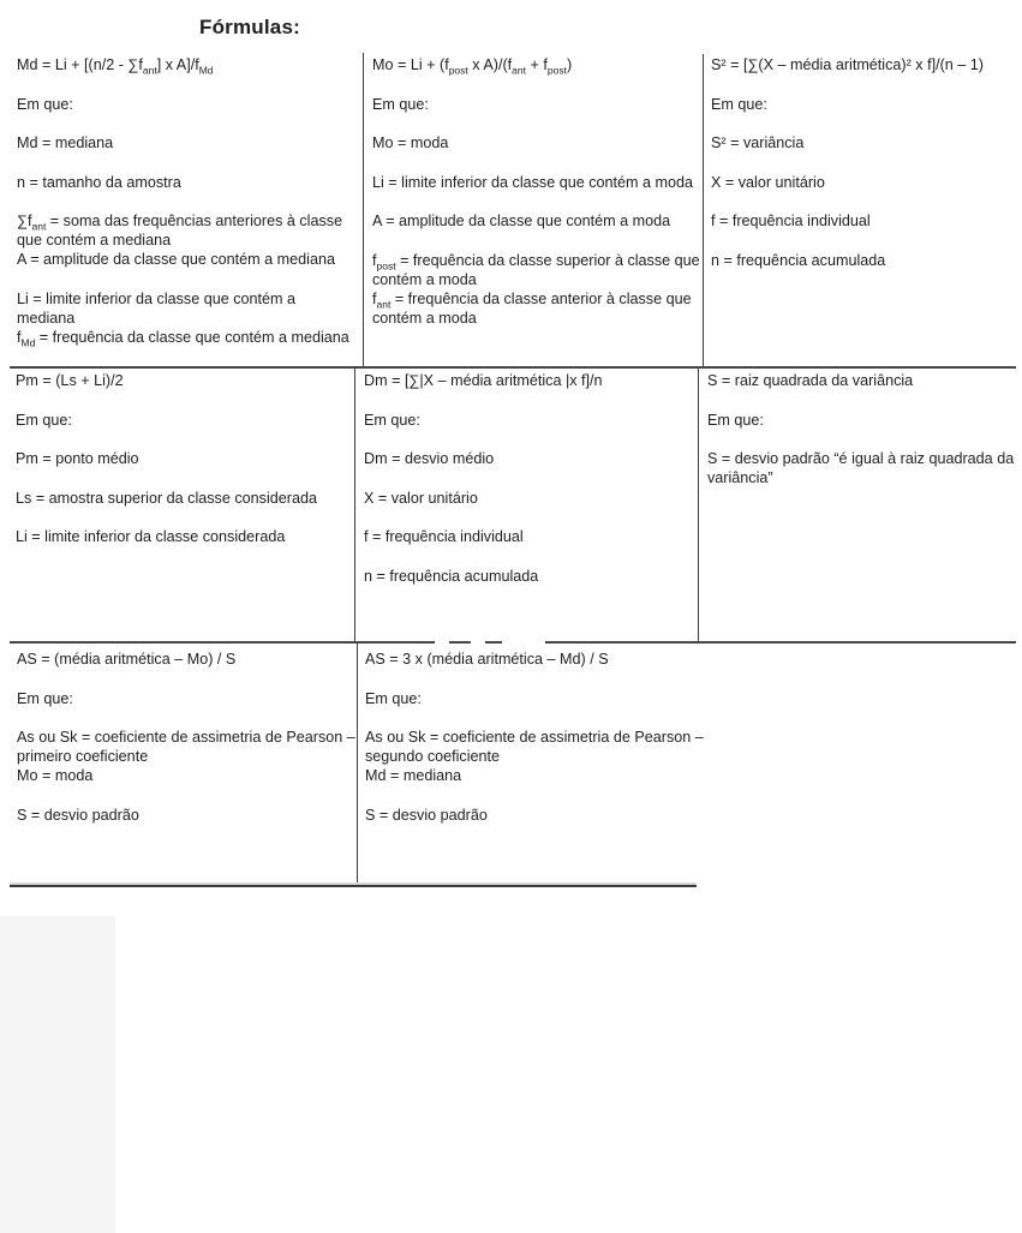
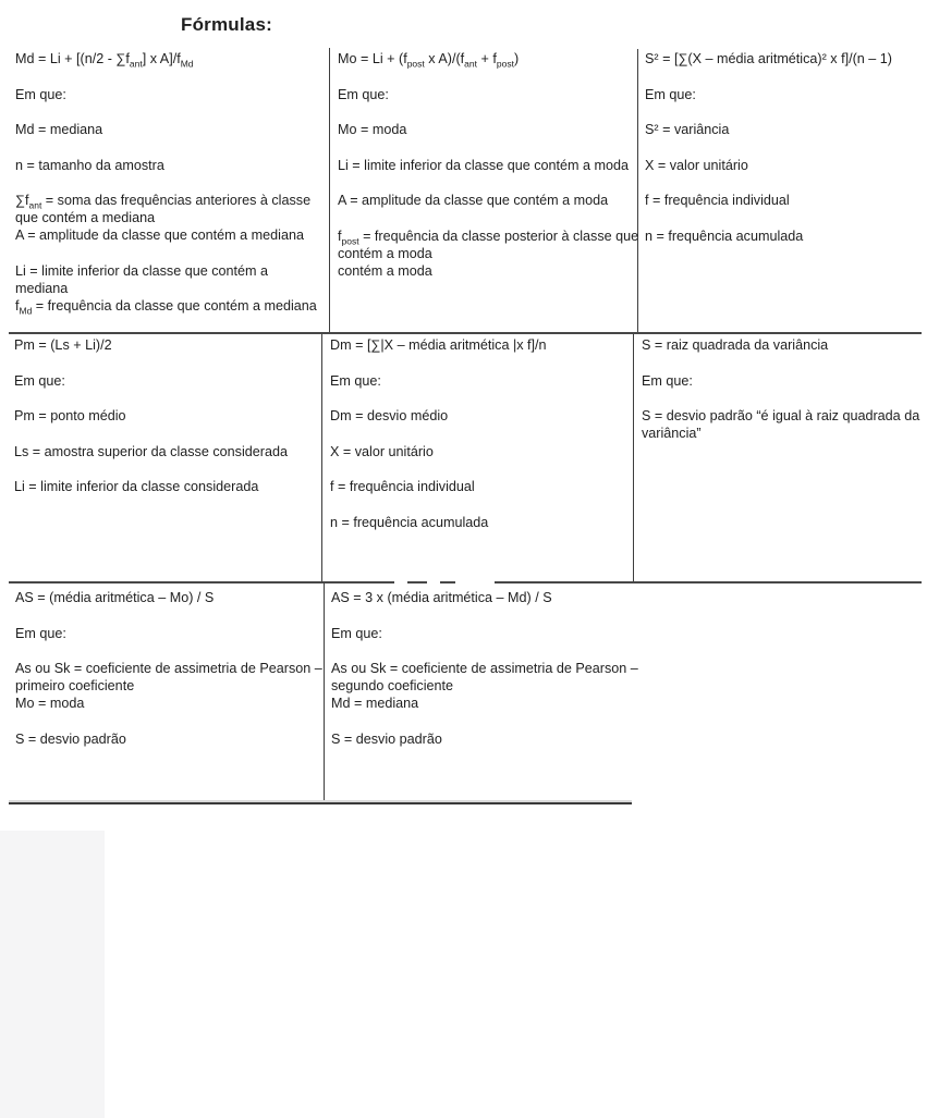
  Fórmulas:
  Md = Li + [(n/2 - ∑fant] x A]/fMd
  Em que:
  Md = mediana
  n = tamanho da amostra
  ∑fant = soma das frequências anteriores à classe
  que contém a mediana
  A = amplitude da classe que contém a mediana
  Li = limite inferior da classe que contém a
  mediana
  fMd = frequência da classe que contém a mediana
  Mo = Li + (fpost x A)/(fant + fpost)
  Em que:
  Mo = moda
  Li = limite inferior da classe que contém a moda
  A = amplitude da classe que contém a moda
- fpost = frequência da classe superior à classe que
+ fpost = frequência da classe posterior à classe que
  contém a moda
- fant = frequência da classe anterior à classe que
  contém a moda
  S² = [∑(X – média aritmética)² x f]/(n – 1)
  Em que:
  S² = variância
  X = valor unitário
  f = frequência individual
  n = frequência acumulada
  Pm = (Ls + Li)/2
  Em que:
  Pm = ponto médio
  Ls = amostra superior da classe considerada
  Li = limite inferior da classe considerada
  Dm = [∑|X – média aritmética |x f]/n
  Em que:
  Dm = desvio médio
  X = valor unitário
  f = frequência individual
  n = frequência acumulada
  S = raiz quadrada da variância
  Em que:
  S = desvio padrão “é igual à raiz quadrada da
  variância”
  AS = (média aritmética – Mo) / S
  Em que:
  As ou Sk = coeficiente de assimetria de Pearson –
  primeiro coeficiente
  Mo = moda
  S = desvio padrão
  AS = 3 x (média aritmética – Md) / S
  Em que:
  As ou Sk = coeficiente de assimetria de Pearson –
  segundo coeficiente
  Md = mediana
  S = desvio padrão
